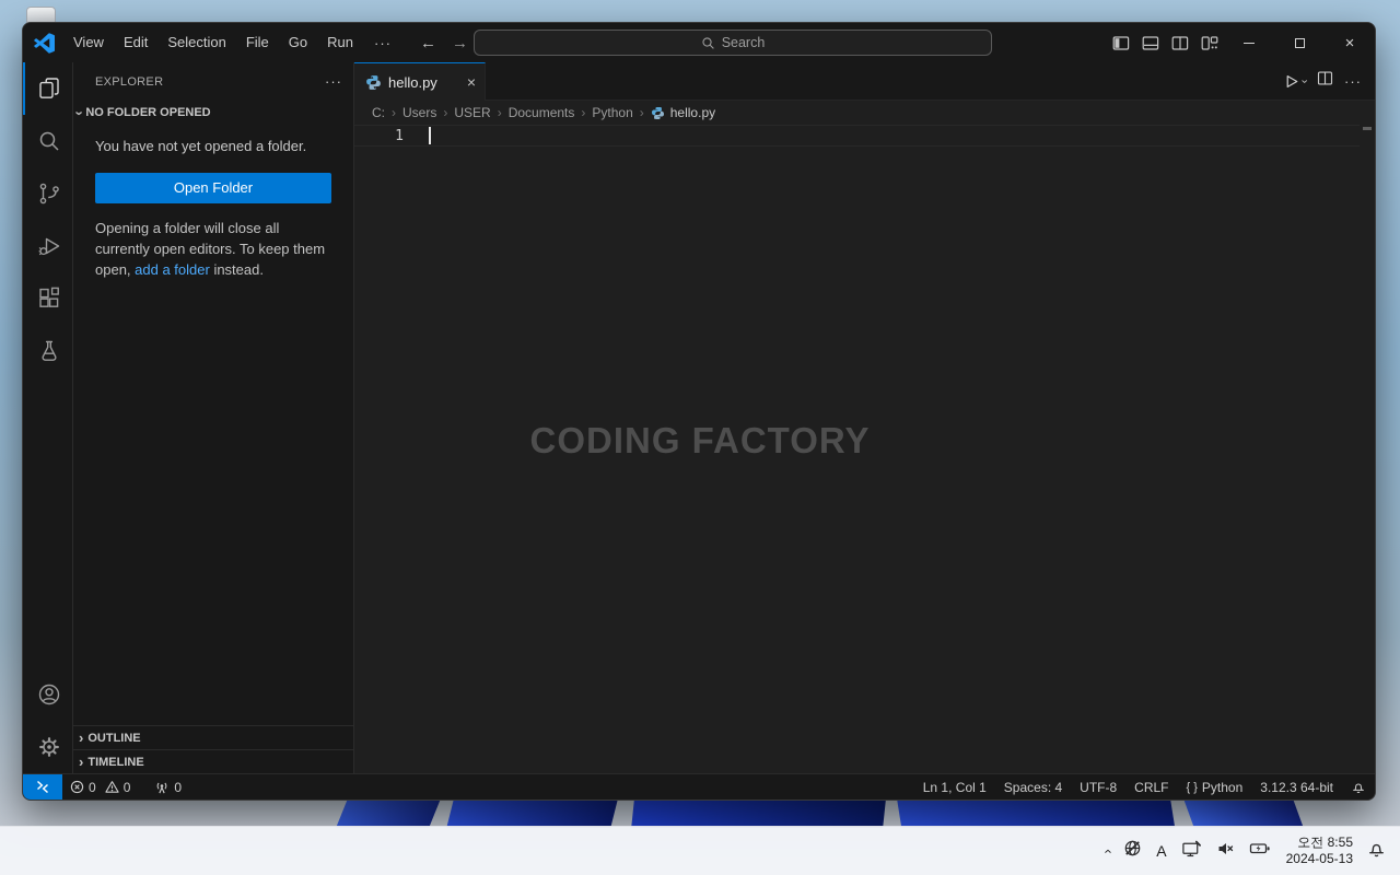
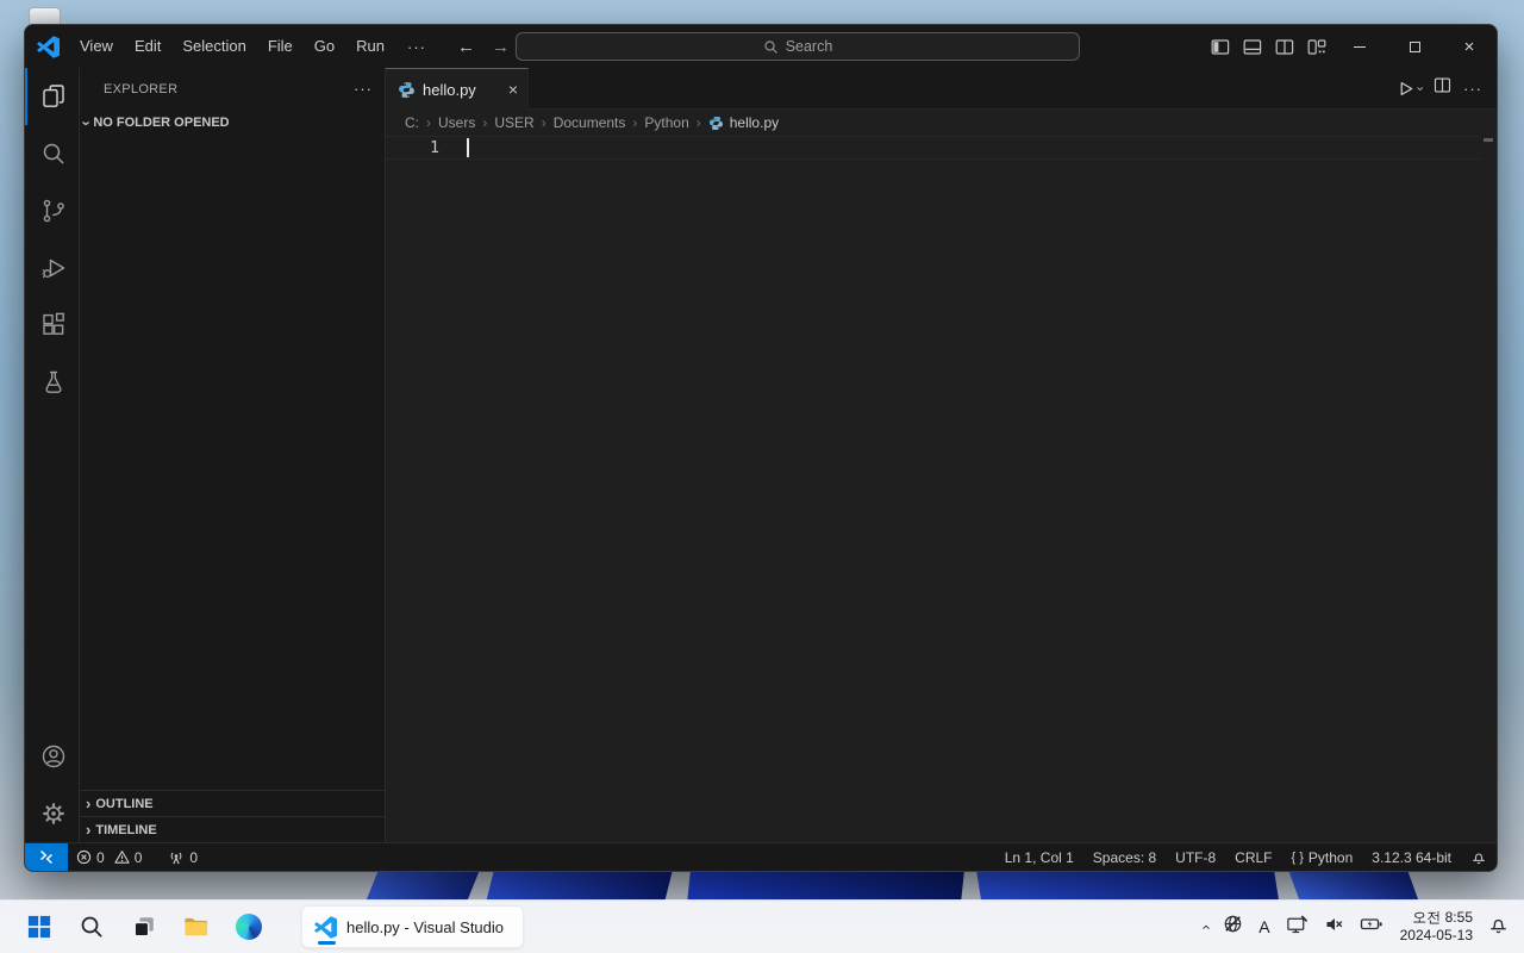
  View
  Edit
  Selection
  File
  Go
  Run
  ···
  ←
  →
  Search
  ×
  EXPLORER
  ···
  NO FOLDER OPENED
- You have not yet opened a folder.
- Open Folder
- Opening a folder will close all currently open editors. To keep them open, add a folder instead.
  ›
  OUTLINE
  ›
  TIMELINE
  hello.py
  ×
  ···
  C:
  ›
  Users
  ›
  USER
  ›
  Documents
  ›
  Python
  ›
  hello.py
  1
- CODING FACTORY
  0
  0
  0
  Ln 1, Col 1
- Spaces: 4
+ Spaces: 8
  UTF-8
  CRLF
  { }
  Python
  3.12.3 64-bit
+ hello.py - Visual Studio
  A
  오전 8:55
  2024-05-13
